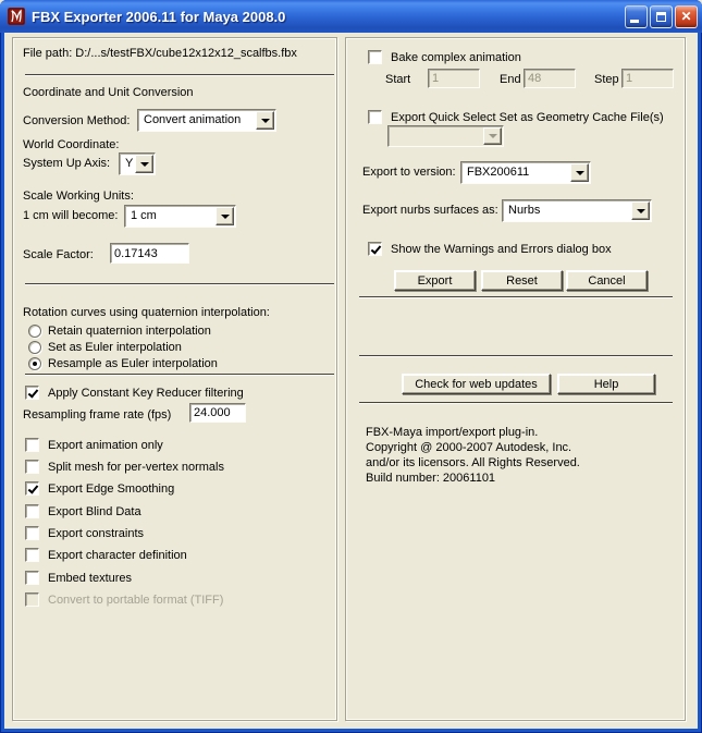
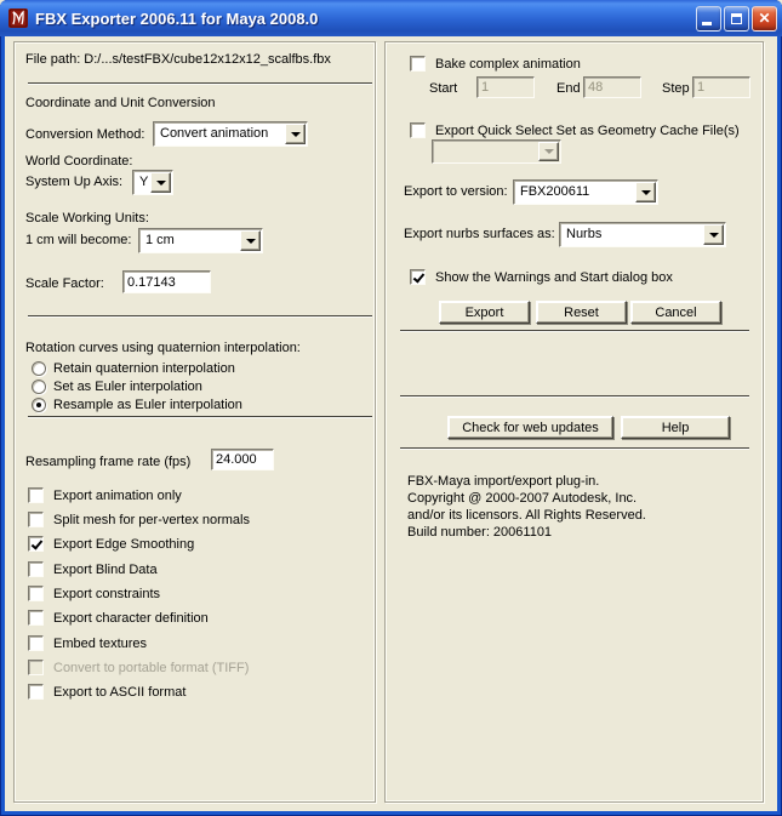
  FBX Exporter 2006.11 for Maya 2008.0
  ✕
  File path: D:/...s/testFBX/cube12x12x12_scalfbs.fbx
  Coordinate and Unit Conversion
  Conversion Method:
  Convert animation
  World Coordinate:
  System Up Axis:
  Y
  Scale Working Units:
  1 cm will become:
  1 cm
  Scale Factor:
  0.17143
  Rotation curves using quaternion interpolation:
  Retain quaternion interpolation
  Set as Euler interpolation
  Resample as Euler interpolation
- Apply Constant Key Reducer filtering
  Resampling frame rate (fps)
  24.000
  Export animation only
  Split mesh for per-vertex normals
  Export Edge Smoothing
  Export Blind Data
  Export constraints
  Export character definition
  Embed textures
  Convert to portable format (TIFF)
+ Export to ASCII format
  Bake complex animation
  Start
  1
  End
  48
  Step
  1
  Export Quick Select Set as Geometry Cache File(s)
  Export to version:
  FBX200611
  Export nurbs surfaces as:
  Nurbs
- Show the Warnings and Errors dialog box
+ Show the Warnings and Start dialog box
  Export
  Reset
  Cancel
  Check for web updates
  Help
  FBX-Maya import/export plug-in.
  Copyright @ 2000-2007 Autodesk, Inc.
  and/or its licensors. All Rights Reserved.
  Build number: 20061101
